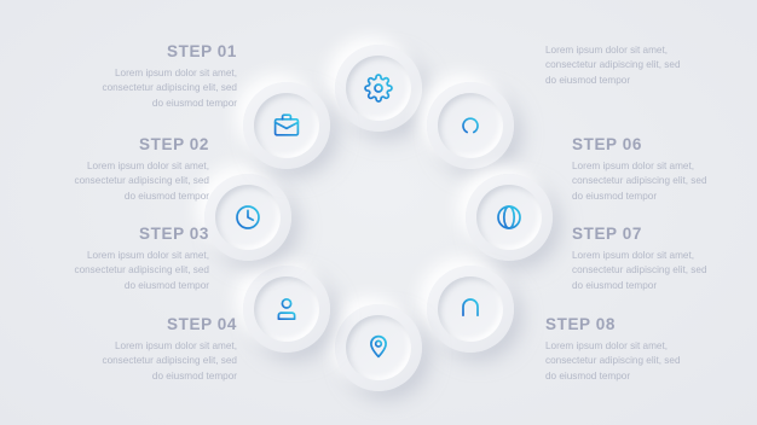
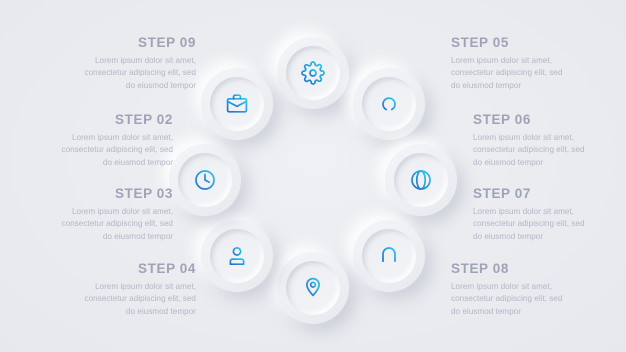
- STEP 01
+ STEP 09
  Lorem ipsum dolor sit amet, consectetur adipiscing elit, sed do eiusmod tempor
  STEP 02
  Lorem ipsum dolor sit amet, consectetur adipiscing elit, sed do eiusmod tempor
  STEP 03
  Lorem ipsum dolor sit amet, consectetur adipiscing elit, sed do eiusmod tempor
  STEP 04
  Lorem ipsum dolor sit amet, consectetur adipiscing elit, sed do eiusmod tempor
+ STEP 05
  Lorem ipsum dolor sit amet, consectetur adipiscing elit, sed do eiusmod tempor
  STEP 06
  Lorem ipsum dolor sit amet, consectetur adipiscing elit, sed do eiusmod tempor
  STEP 07
  Lorem ipsum dolor sit amet, consectetur adipiscing elit, sed do eiusmod tempor
  STEP 08
  Lorem ipsum dolor sit amet, consectetur adipiscing elit, sed do eiusmod tempor
